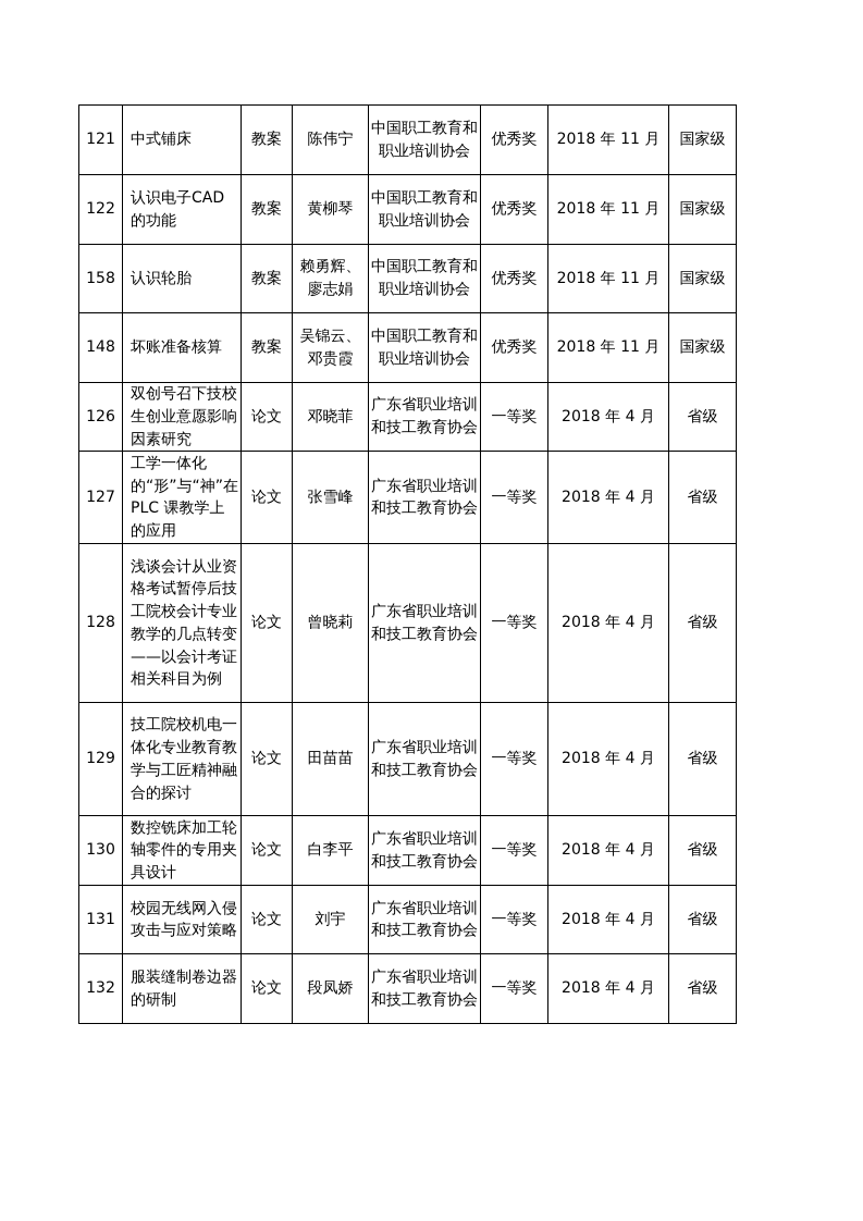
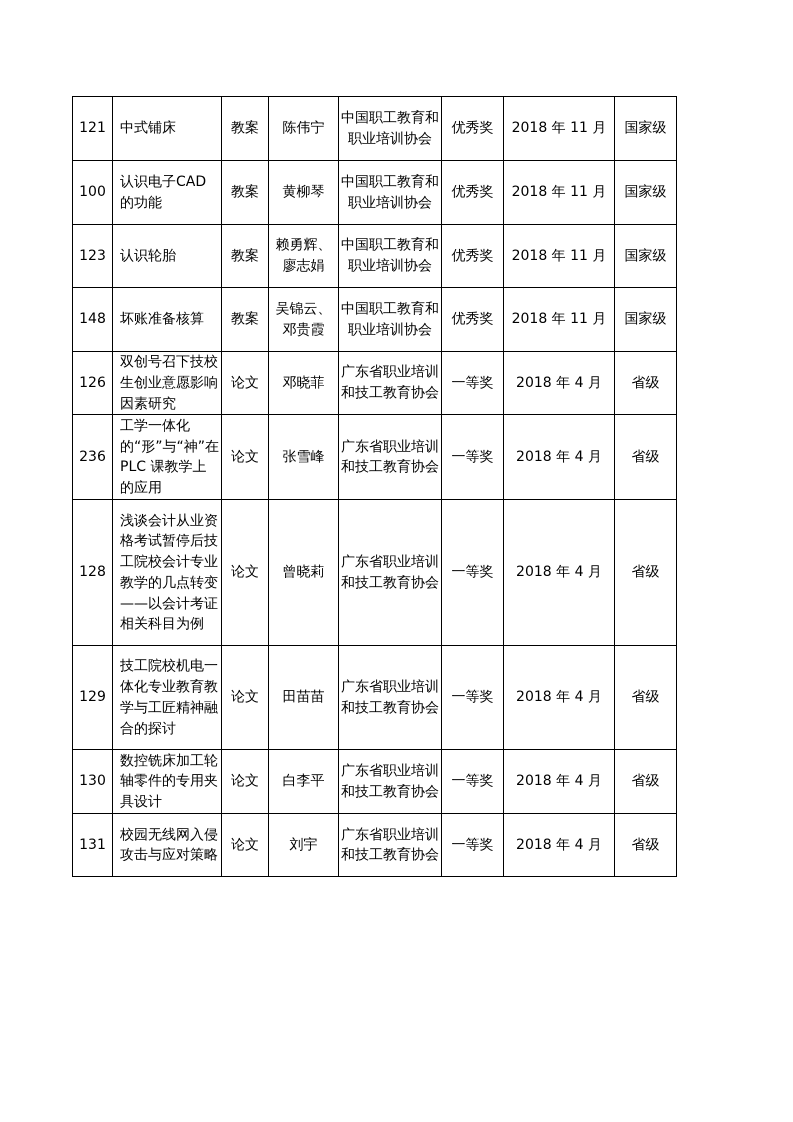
  121	中式铺床	教案	陈伟宁	中国职工教育和职业培训协会	优秀奖	2018 年 11 月	国家级
- 122	认识电子CAD的功能	教案	黄柳琴	中国职工教育和职业培训协会	优秀奖	2018 年 11 月	国家级
+ 100	认识电子CAD的功能	教案	黄柳琴	中国职工教育和职业培训协会	优秀奖	2018 年 11 月	国家级
- 158	认识轮胎	教案	赖勇辉、廖志娟	中国职工教育和职业培训协会	优秀奖	2018 年 11 月	国家级
+ 123	认识轮胎	教案	赖勇辉、廖志娟	中国职工教育和职业培训协会	优秀奖	2018 年 11 月	国家级
  148	坏账准备核算	教案	吴锦云、邓贵霞	中国职工教育和职业培训协会	优秀奖	2018 年 11 月	国家级
  126	双创号召下技校生创业意愿影响因素研究	论文	邓晓菲	广东省职业培训和技工教育协会	一等奖	2018 年 4 月	省级
- 127	工学一体化的“形”与“神”在 PLC 课教学上的应用	论文	张雪峰	广东省职业培训和技工教育协会	一等奖	2018 年 4 月	省级
+ 236	工学一体化的“形”与“神”在 PLC 课教学上的应用	论文	张雪峰	广东省职业培训和技工教育协会	一等奖	2018 年 4 月	省级
  128	浅谈会计从业资格考试暂停后技工院校会计专业教学的几点转变——以会计考证相关科目为例	论文	曾晓莉	广东省职业培训和技工教育协会	一等奖	2018 年 4 月	省级
  129	技工院校机电一体化专业教育教学与工匠精神融合的探讨	论文	田苗苗	广东省职业培训和技工教育协会	一等奖	2018 年 4 月	省级
  130	数控铣床加工轮轴零件的专用夹具设计	论文	白李平	广东省职业培训和技工教育协会	一等奖	2018 年 4 月	省级
  131	校园无线网入侵攻击与应对策略	论文	刘宇	广东省职业培训和技工教育协会	一等奖	2018 年 4 月	省级
- 132	服装缝制卷边器的研制	论文	段凤娇	广东省职业培训和技工教育协会	一等奖	2018 年 4 月	省级
